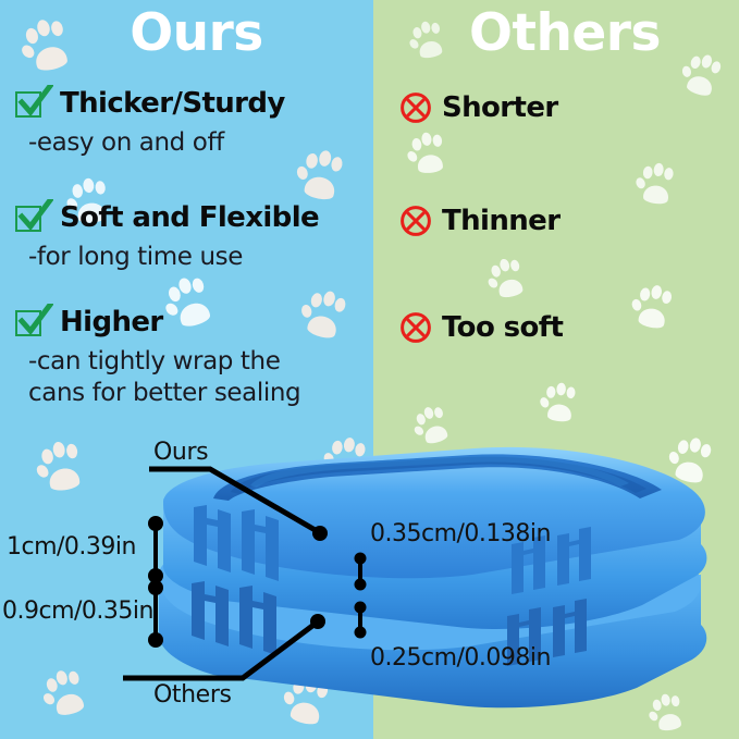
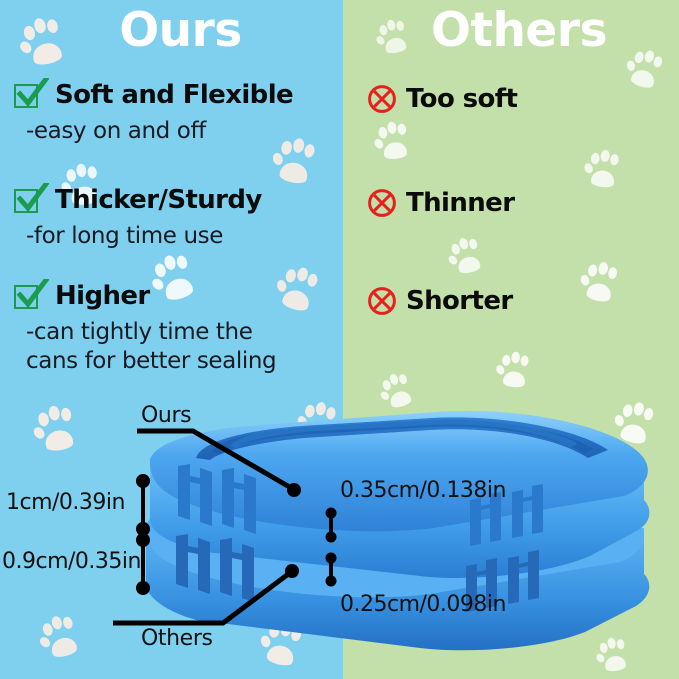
  Ours
- Thicker/Sturdy
+ Soft and Flexible
  -easy on and off
- Soft and Flexible
+ Thicker/Sturdy
  -for long time use
  Higher
- -can tightly wrap the cans for better sealing
+ -can tightly time the cans for better sealing
  Others
- Shorter
+ Too soft
  Thinner
- Too soft
+ Shorter
  Ours
  Others
  1cm/0.39in
  0.9cm/0.35in
  0.35cm/0.138in
  0.25cm/0.098in
